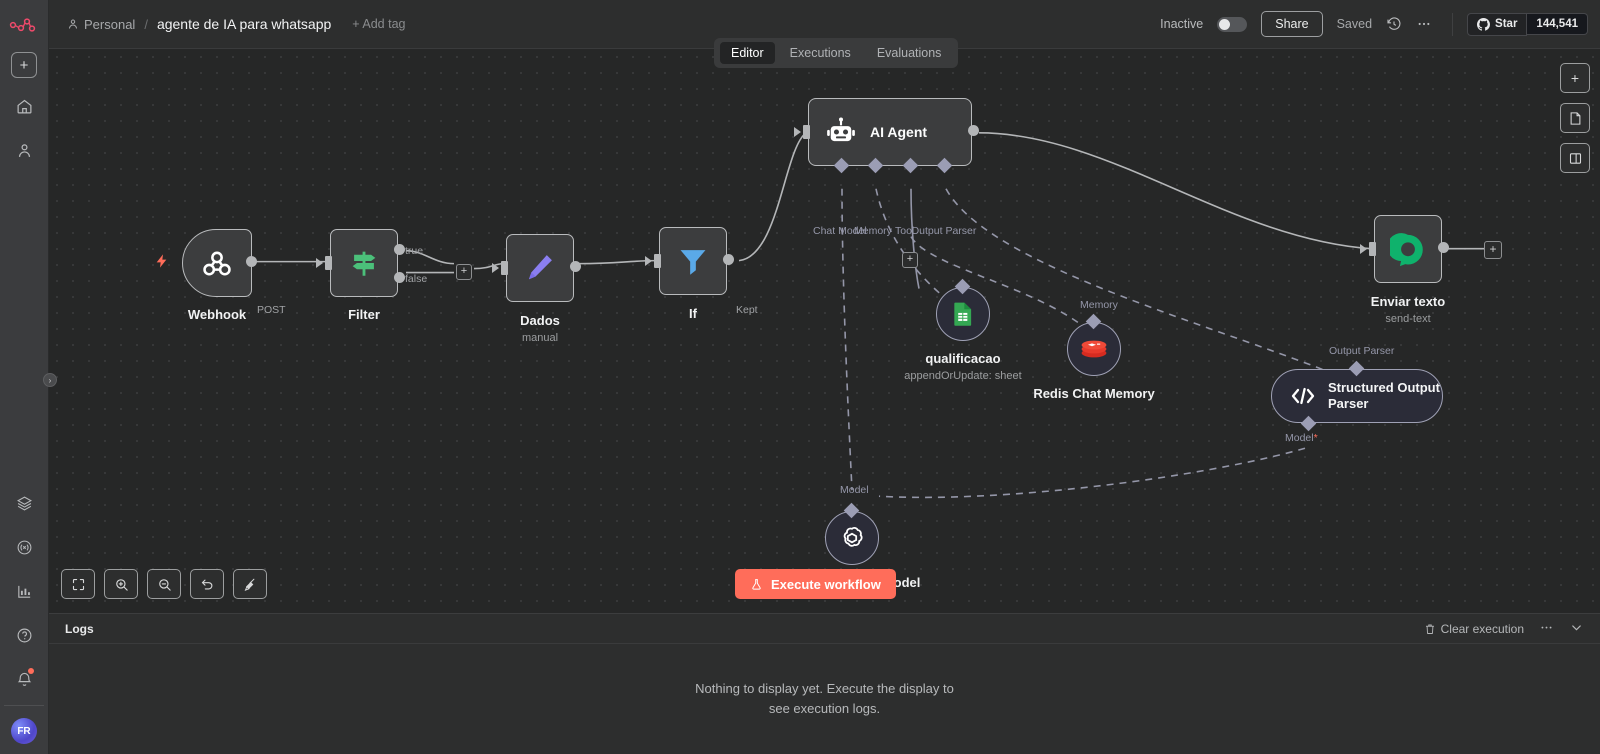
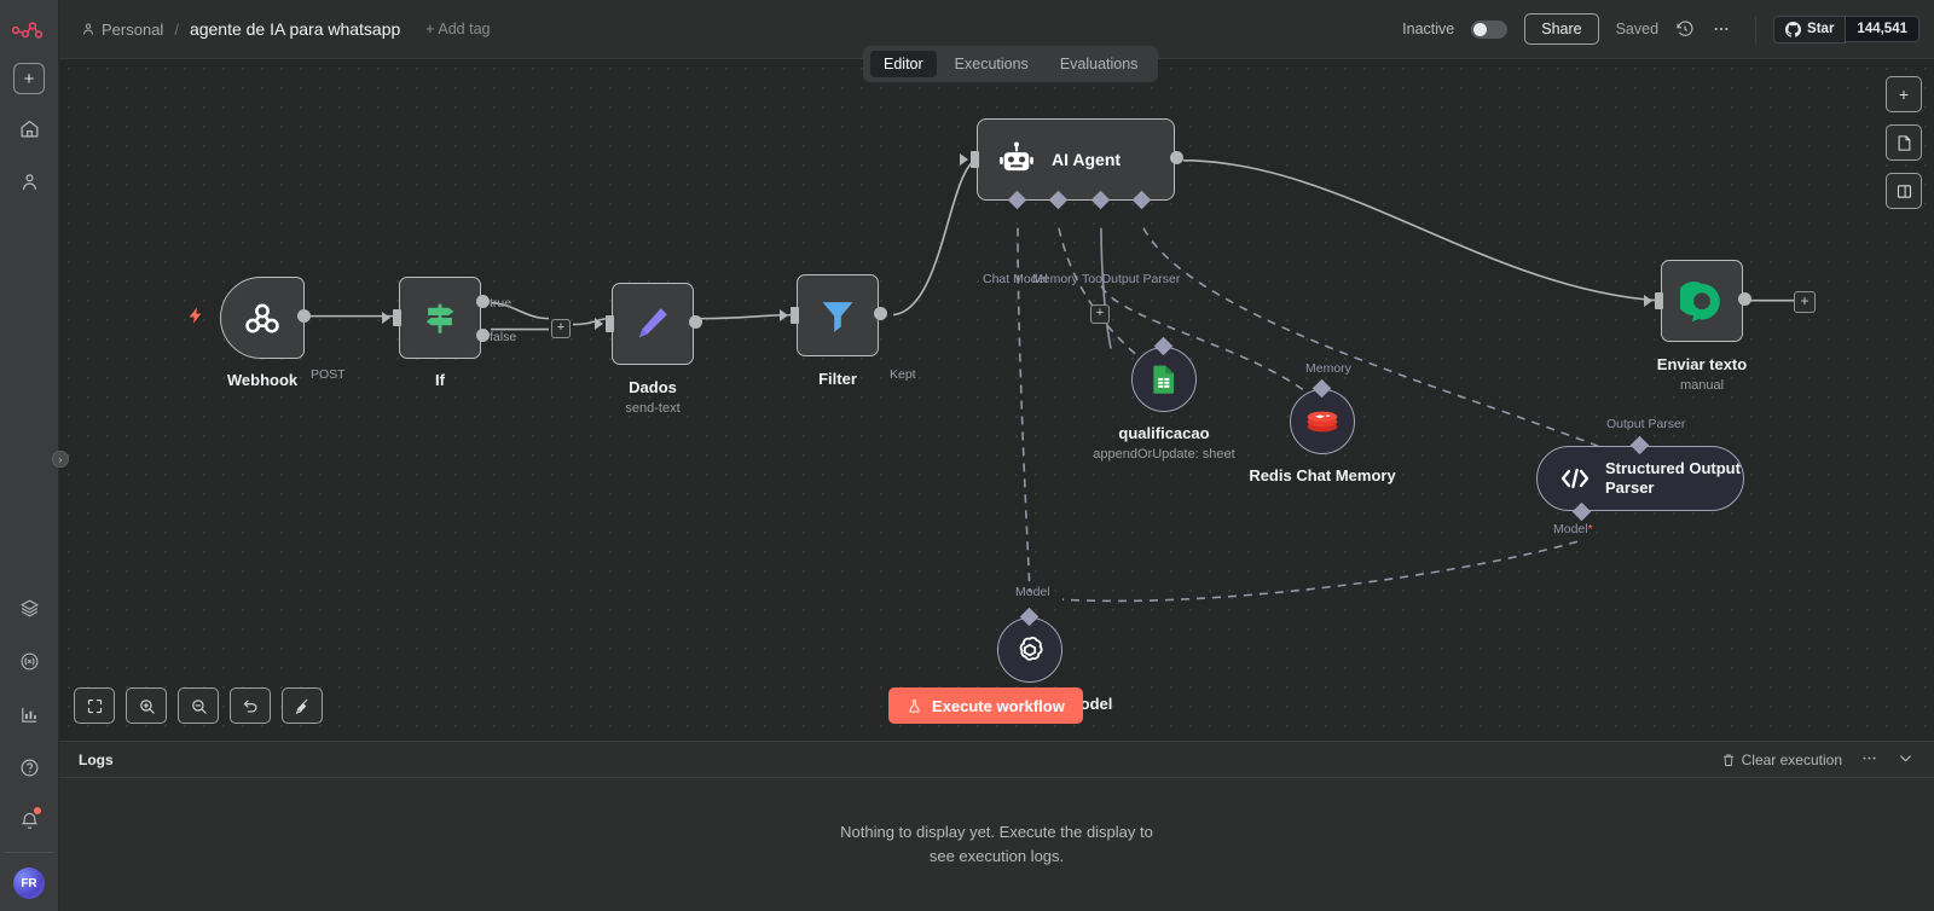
  +
  FR
  ›
  Personal
  /
  agente de IA para whatsapp
  + Add tag
  Inactive
  Share
  Saved
  Star
  144,541
  Editor
  Executions
  Evaluations
  Webhook
  POST
- Filter
+ If
  true
  false
  +
  Dados
- manual
+ send-text
- If
+ Filter
  Kept
  AI Agent
  Chat Model
  Memory
  Tool
  Output Parser
  +
  qualificacao
  appendOrUpdate: sheet
  Redis Chat Memory
  Memory
  Structured Output
  Parser
  Output Parser
  Model*
  odel
  Model
  Enviar texto
- send-text
+ manual
  +
  +
  Execute workflow
  Logs
  Clear execution
  Nothing to display yet. Execute the display to see execution logs.
